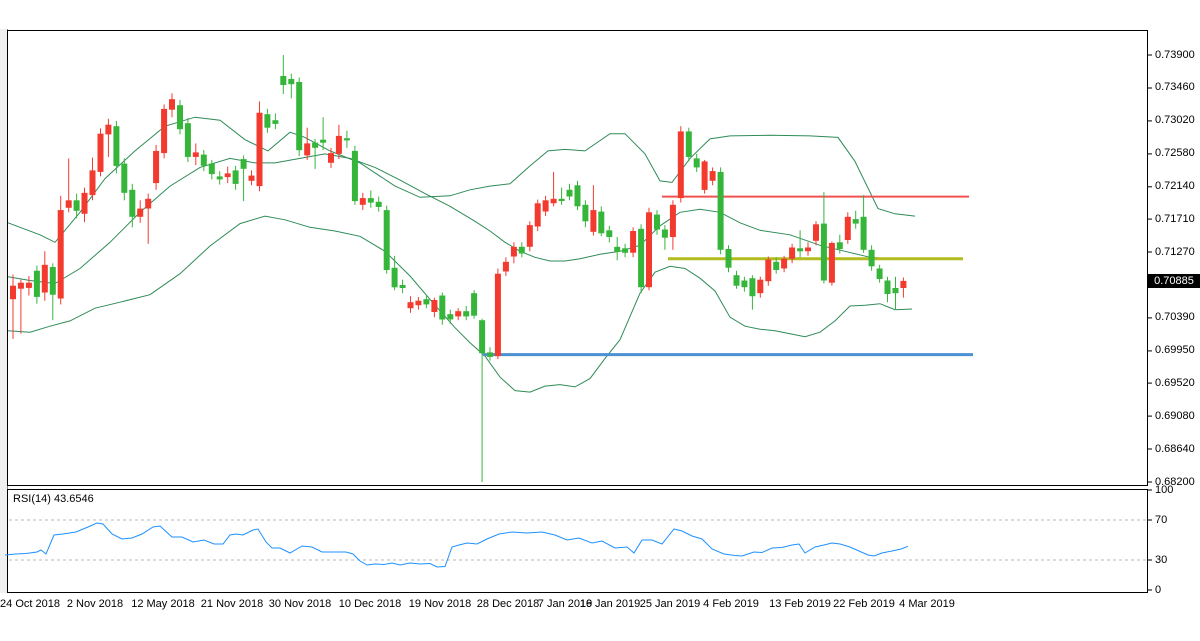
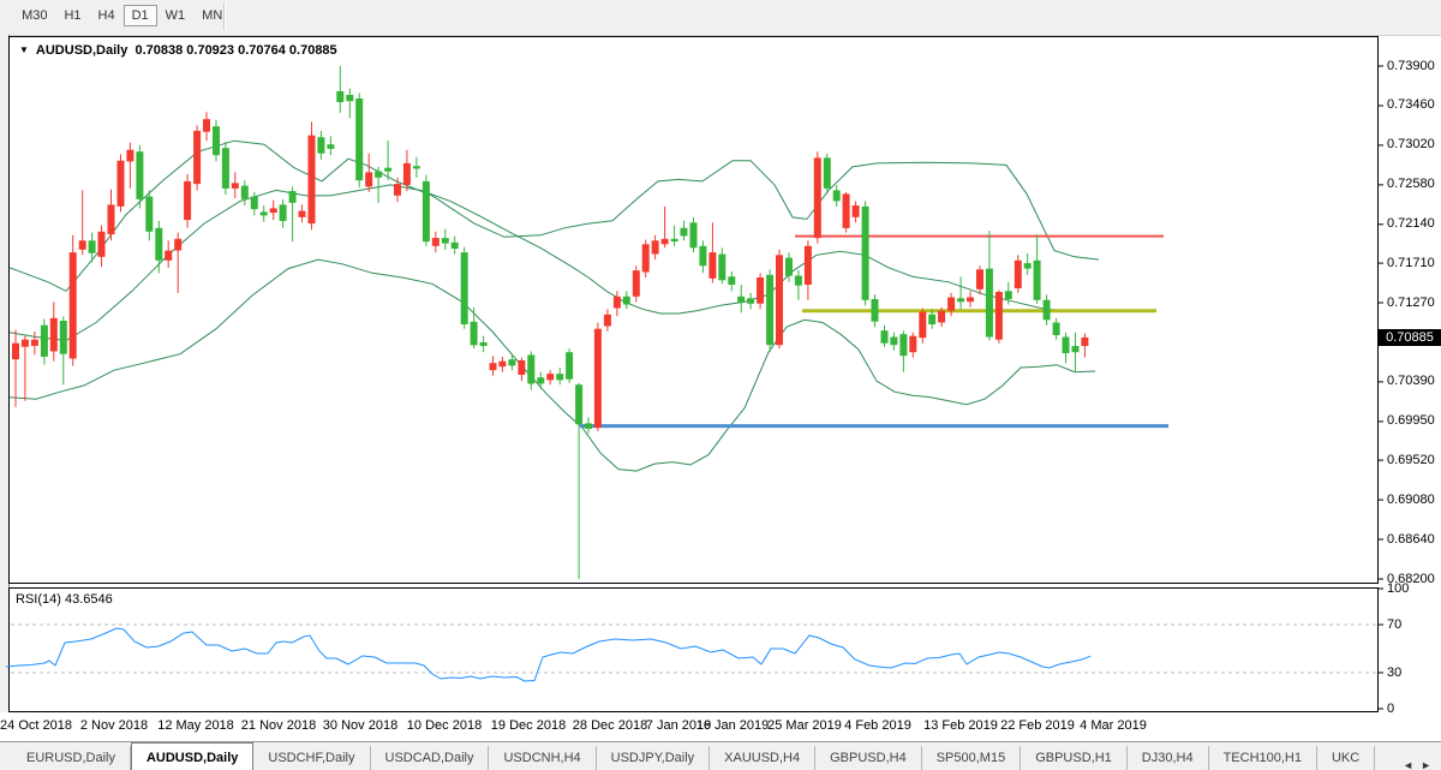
+ M30 H1 H4 D1 W1 MN
+ ▼ AUDUSD,Daily 0.70838 0.70923 0.70764 0.70885
  RSI(14) 43.6546
  0.73900
  0.73460
  0.73020
  0.72580
  0.72140
  0.71710
  0.71270
  0.70390
  0.69950
  0.69520
  0.69080
  0.68640
  0.68200
  0.70885
  24 Oct 2018
  2 Nov 2018
  12 May 2018
  21 Nov 2018
  30 Nov 2018
  10 Dec 2018
- 19 Nov 2018
+ 19 Dec 2018
  28 Dec 2018
  7 Jan 2019
  16 Jan 2019
- 25 Jan 2019
+ 25 Mar 2019
  4 Feb 2019
  13 Feb 2019
  22 Feb 2019
  4 Mar 2019
  100
  70
  30
  0
+ EURUSD,Daily
+ AUDUSD,Daily
+ USDCHF,Daily
+ USDCAD,Daily
+ USDCNH,H4
+ USDJPY,Daily
+ XAUUSD,H4
+ GBPUSD,H4
+ SP500,M15
+ GBPUSD,H1
+ DJ30,H4
+ TECH100,H1
+ UKC
+ ◄
+ ►
